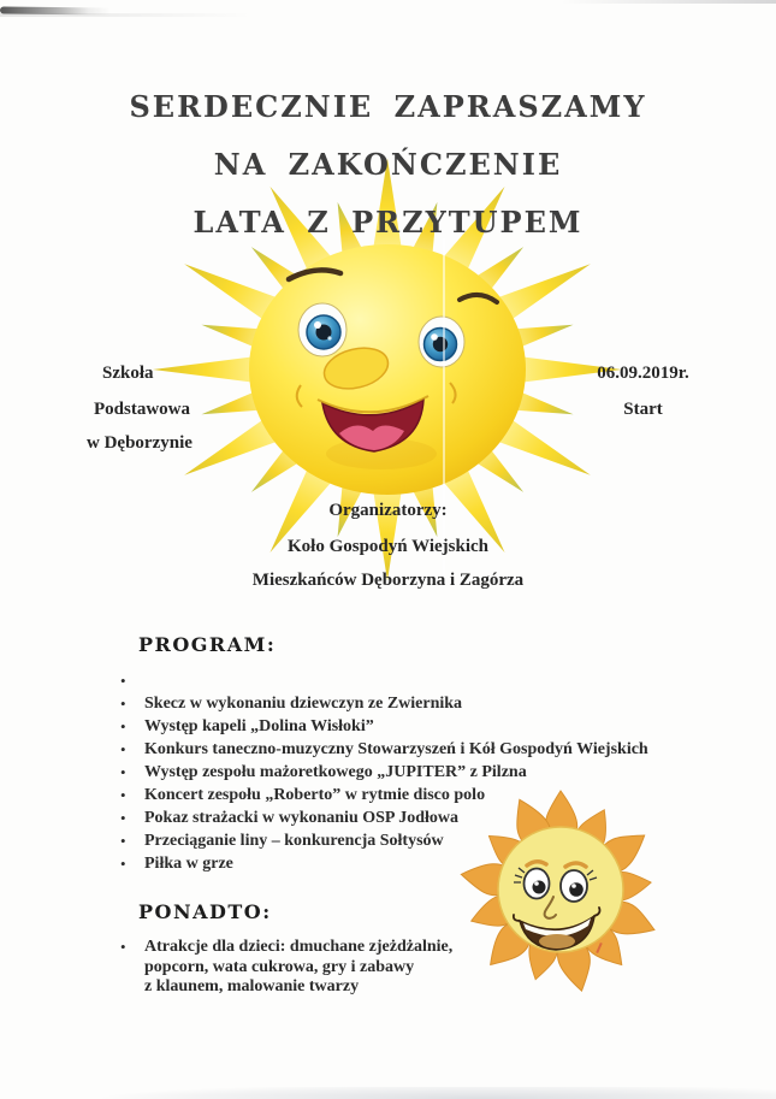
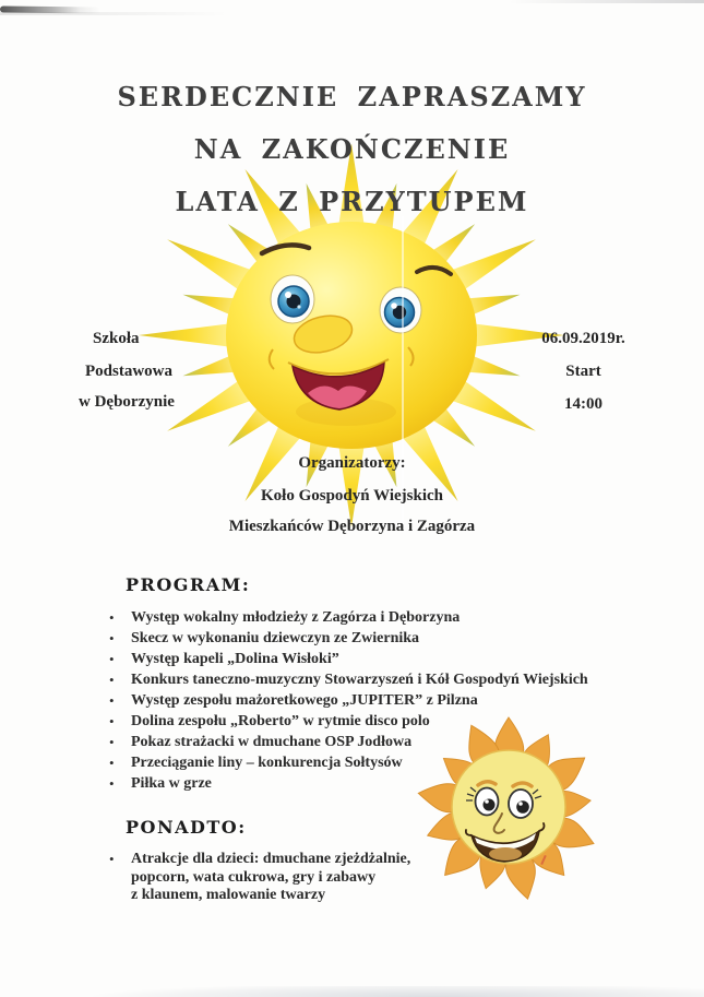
  SERDECZNIE ZAPRASZAMY
  NA ZAKOŃCZENIE
  LATA Z PRZYTUPEM
  Szkoła
  Podstawowa
  w Dęborzynie
  06.09.2019r.
  Start
+ 14:00
  Organizatorzy:
  Koło Gospodyń Wiejskich
  Mieszkańców Dęborzyna i Zagórza
  PROGRAM:
  •
+ Występ wokalny młodzieży z Zagórza i Dęborzyna
  •
  Skecz w wykonaniu dziewczyn ze Zwiernika
  •
  Występ kapeli „Dolina Wisłoki”
  •
  Konkurs taneczno-muzyczny Stowarzyszeń i Kół Gospodyń Wiejskich
  •
  Występ zespołu mażoretkowego „JUPITER” z Pilzna
  •
- Koncert zespołu „Roberto” w rytmie disco polo
+ Dolina zespołu „Roberto” w rytmie disco polo
  •
- Pokaz strażacki w wykonaniu OSP Jodłowa
+ Pokaz strażacki w dmuchane OSP Jodłowa
  •
  Przeciąganie liny – konkurencja Sołtysów
  •
  Piłka w grze
  PONADTO:
  •
  Atrakcje dla dzieci: dmuchane zjeżdżalnie,
  popcorn, wata cukrowa, gry i zabawy
  z klaunem, malowanie twarzy
